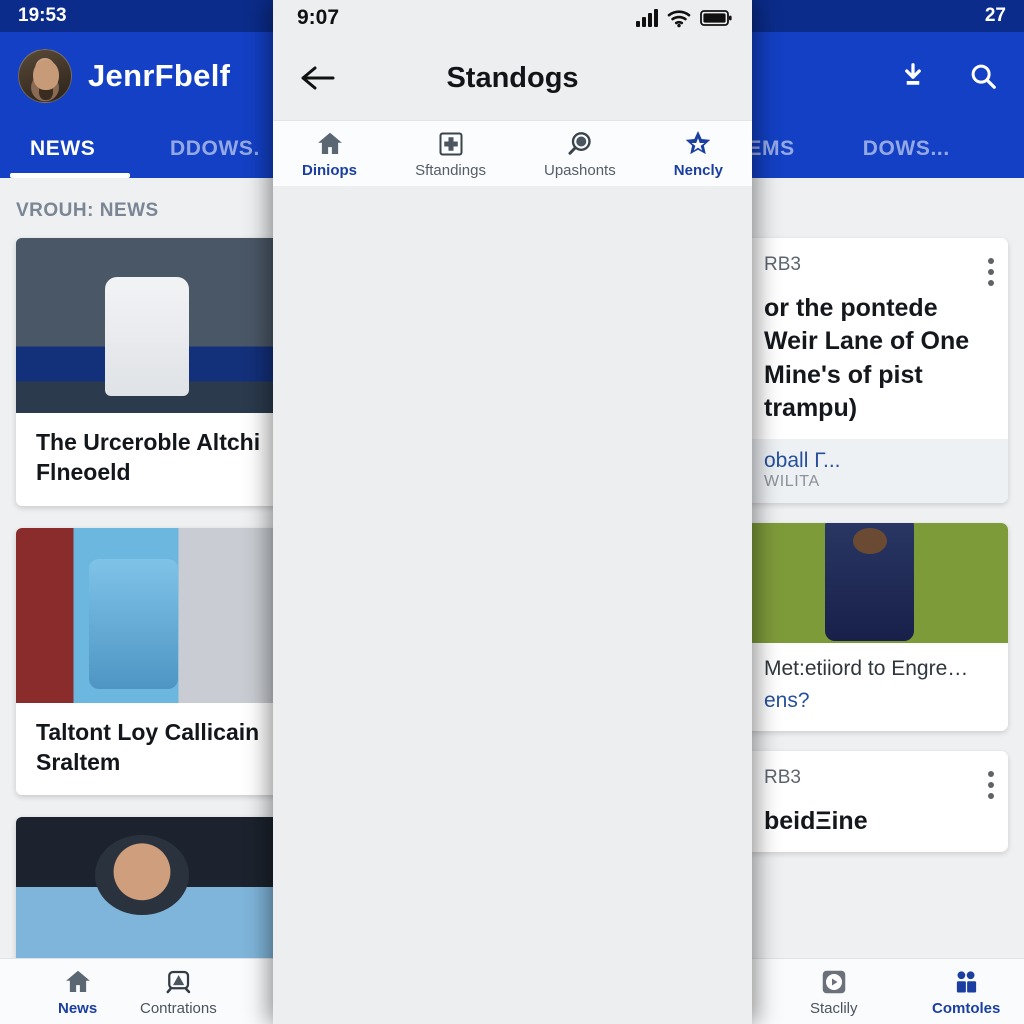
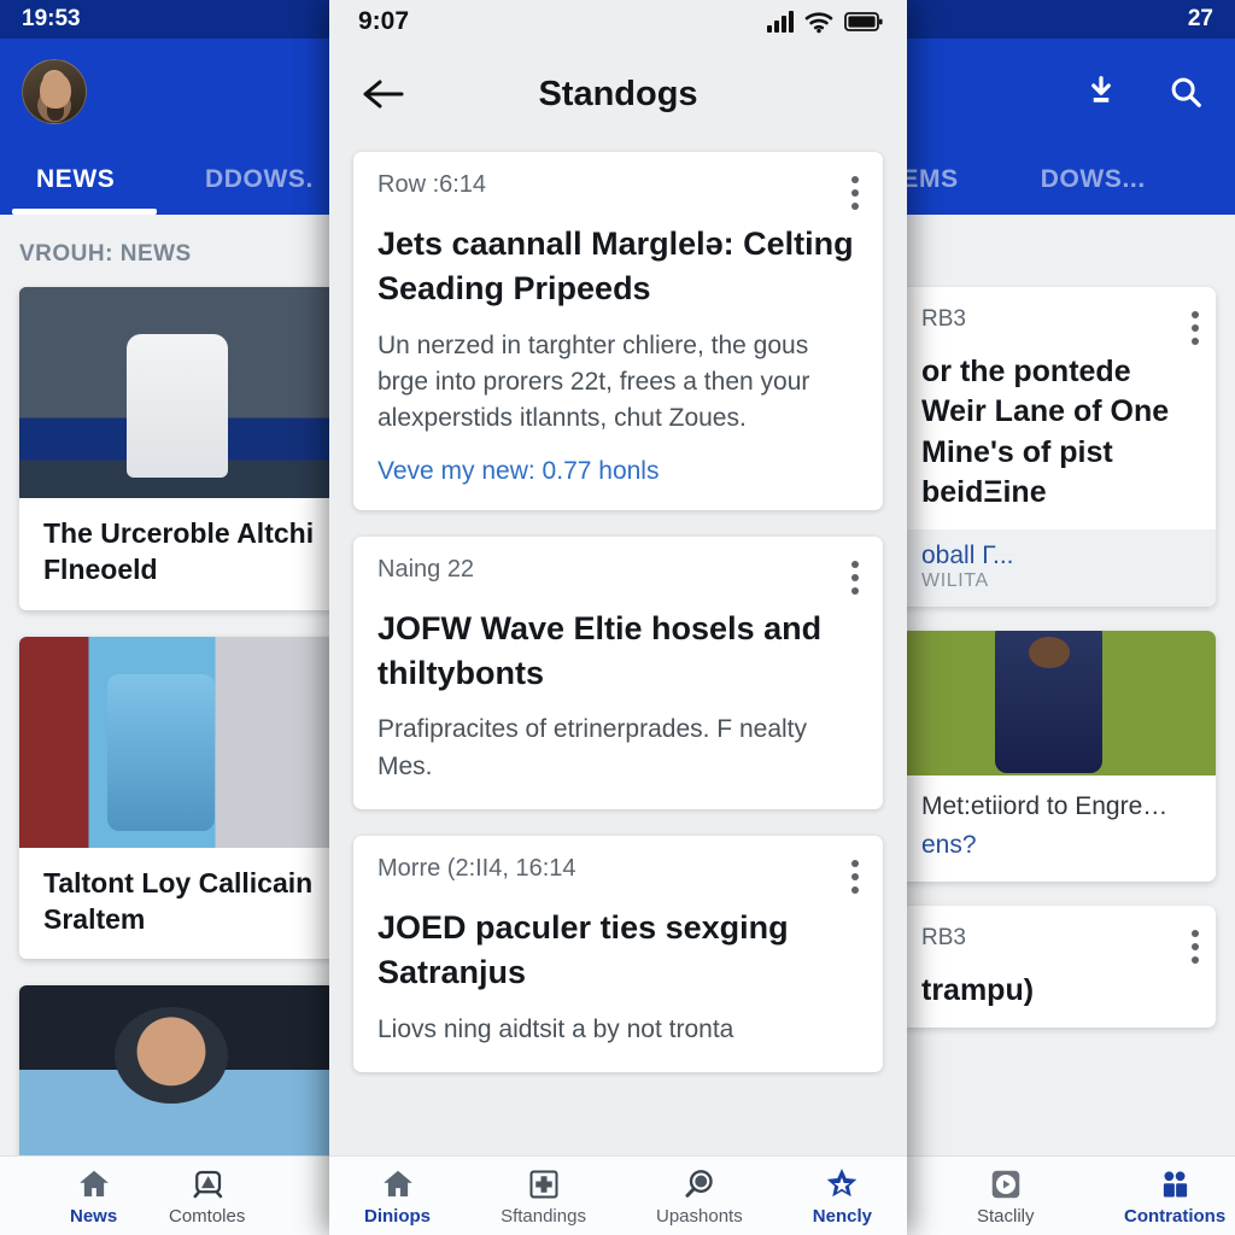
  19:53
  27
- JenrFbelf
  NEWS
  DDOWS.
  DOWS...
  VROUH: NEWS
  The Urceroble Altchi
  Flneoeld
  Taltont Loy Callicain
  Sraltem
  RB3
  or the pontede
  Weir Lane of One
  Mine's of pist
- trampu)
+ beidΞine
  oball Г...
  WILITA
  Met:etiiord to Engre…
  ens?
  RB3
- beidΞine
+ trampu)
  News
- Contrations
+ Comtoles
  Staclily
- Comtoles
+ Contrations
  9:07
  Standogs
+ Row :6:14
+ Jets caannall Marglelə: Celting Seading Pripeeds
+ Un nerzed in targhter chliere, the gous brge into prorers 22t, frees a then your alexperstids itlannts, chut Zoues.
+ Veve my new: 0.77 honls
+ Naing 22
+ JOFW Wave Eltie hosels and thiltybonts
+ Prafipracites of etrinerprades. F nealty Mes.
+ Morre (2:II4, 16:14
+ JOED paculer ties sexging Satranjus
+ Liovs ning aidtsit a by not tronta
  Diniops
  Sftandings
  Upashonts
  Nencly
